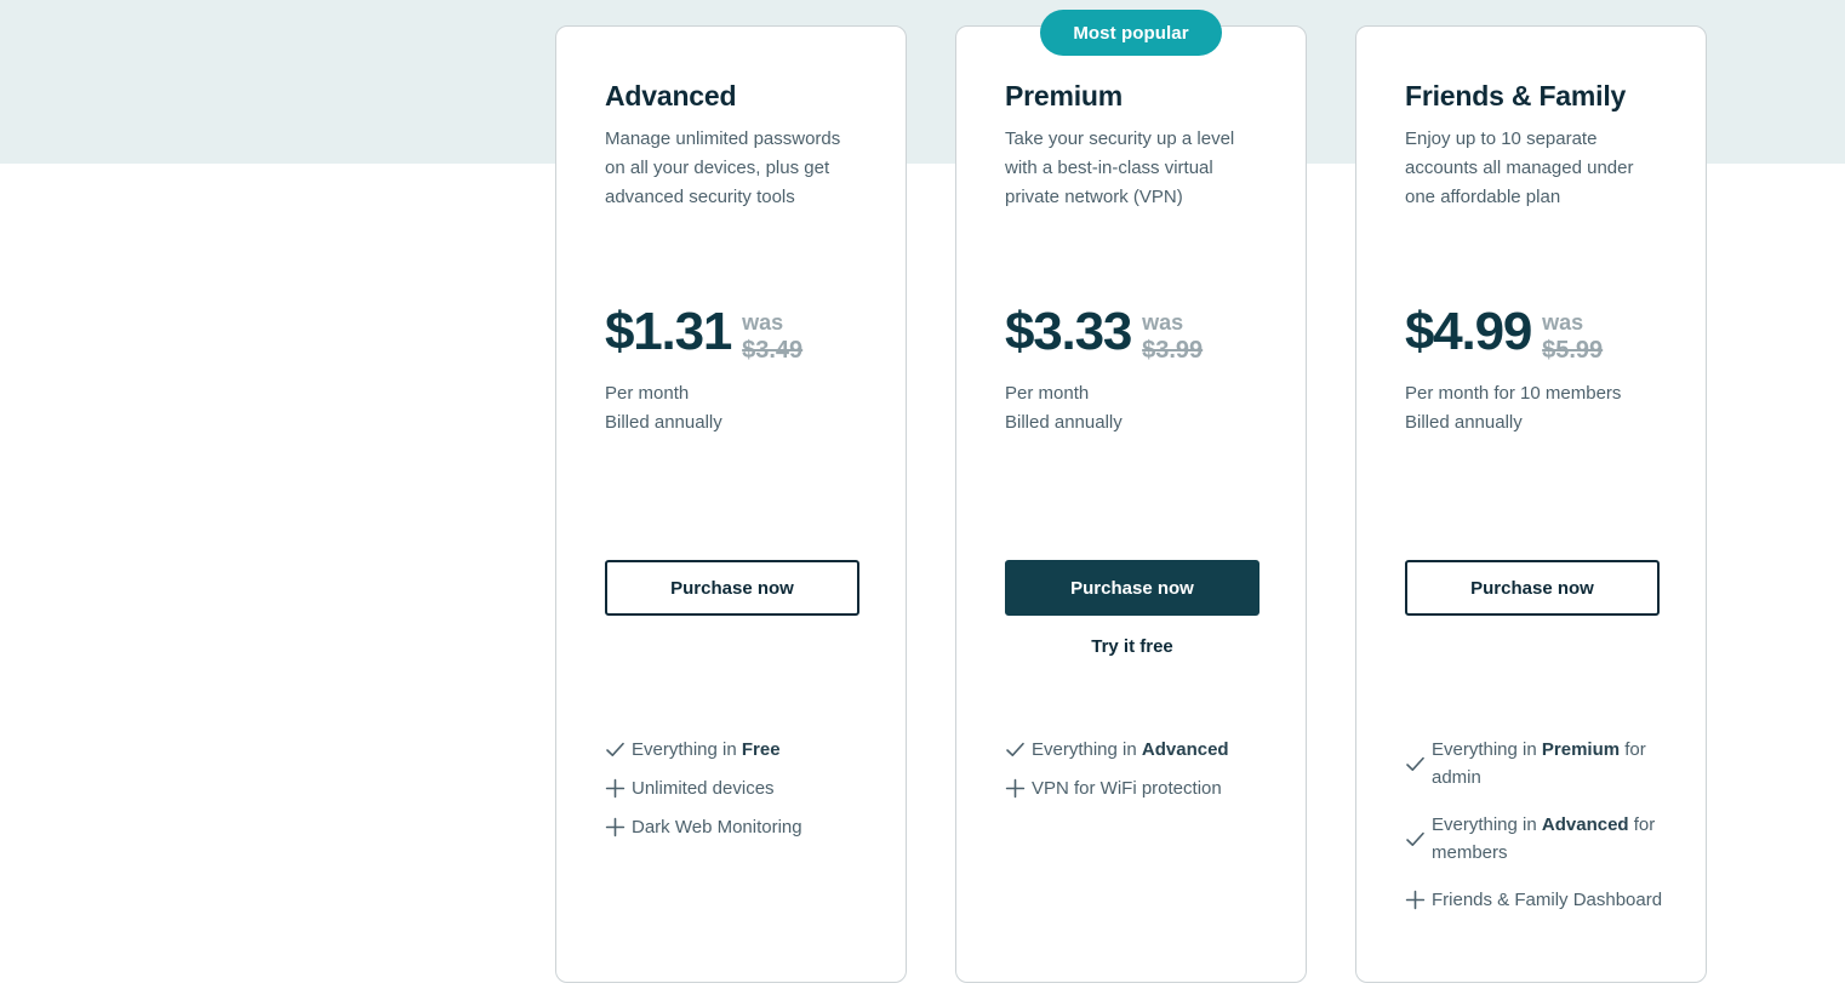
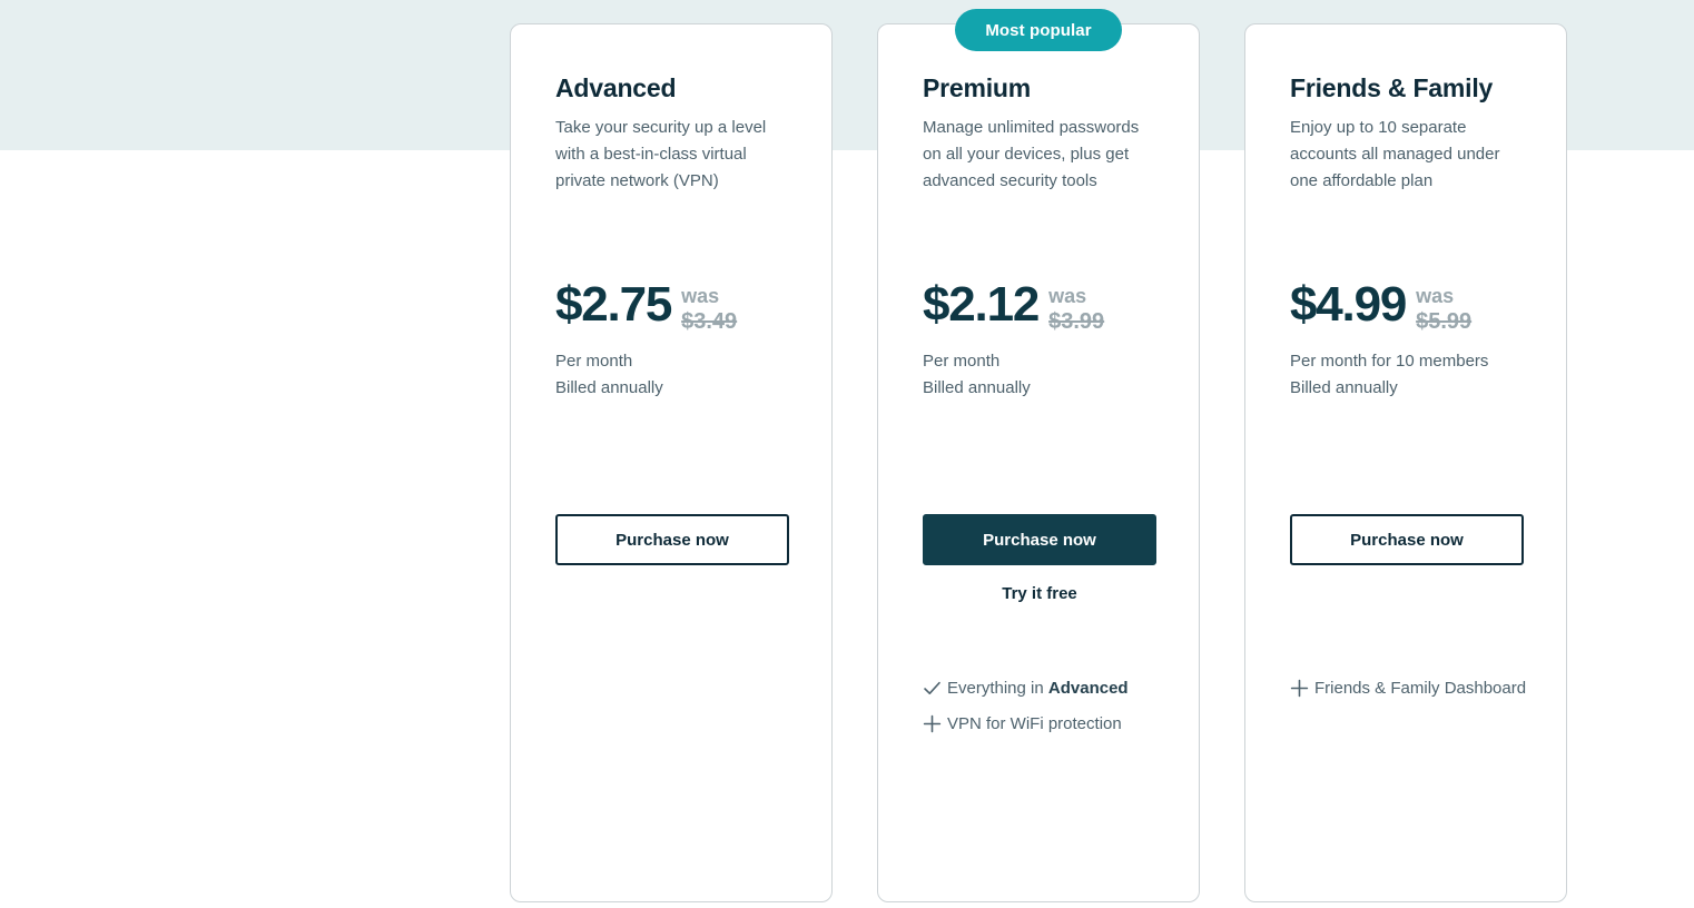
  Advanced
- Manage unlimited passwords on all your devices, plus get advanced security tools
+ Take your security up a level with a best-in-class virtual private network (VPN)
- $1.31
+ $2.75
  was
  $3.49
  Per month
  Billed annually
  Purchase now
- Everything in Free
- Unlimited devices
- Dark Web Monitoring
  Premium
- Take your security up a level with a best-in-class virtual private network (VPN)
+ Manage unlimited passwords on all your devices, plus get advanced security tools
- $3.33
+ $2.12
  was
  $3.99
  Per month
  Billed annually
  Purchase now
  Try it free
  Everything in Advanced
  VPN for WiFi protection
  Friends & Family
  Enjoy up to 10 separate accounts all managed under one affordable plan
  $4.99
  was
  $5.99
  Per month for 10 members
  Billed annually
  Purchase now
- Everything in Premium for admin
- Everything in Advanced for members
  Friends & Family Dashboard
  Most popular
